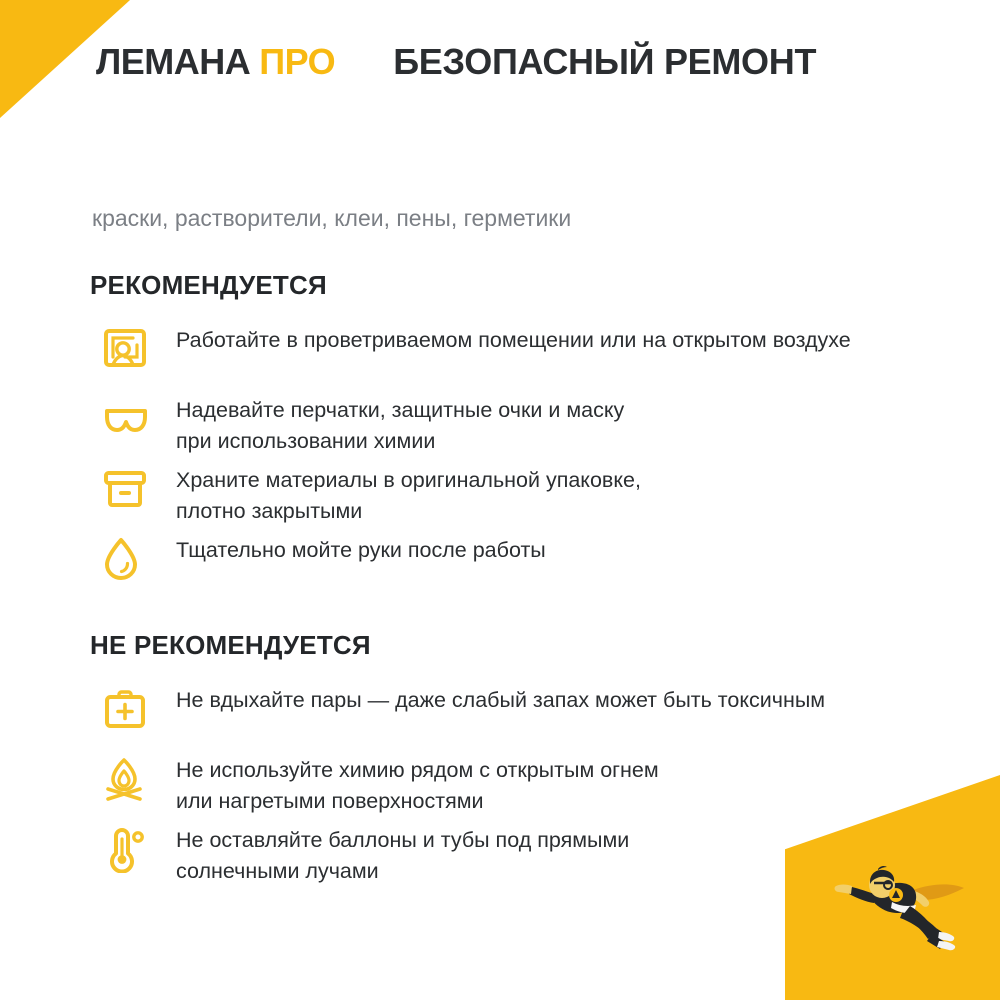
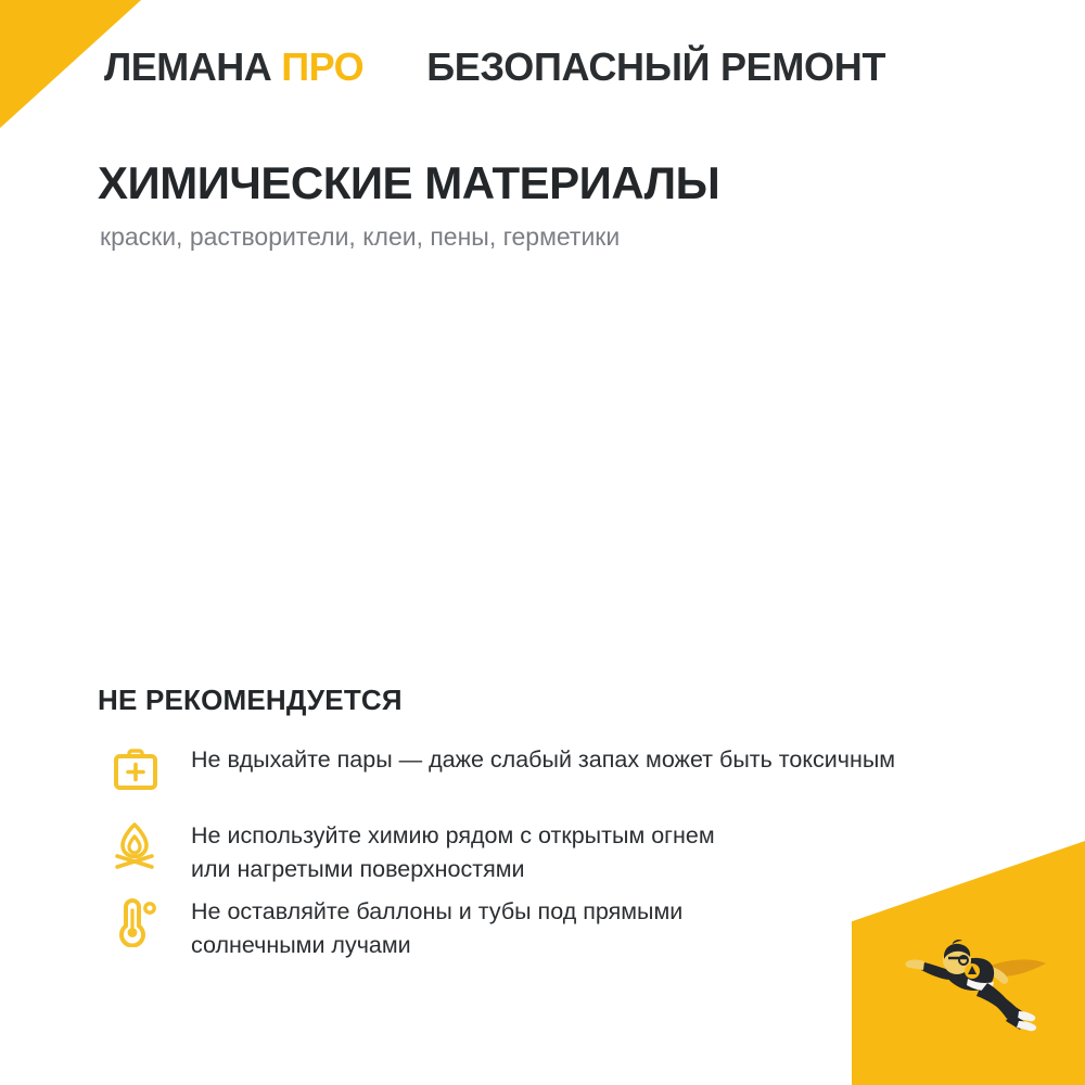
  ЛЕМАНА ПРО
  БЕЗОПАСНЫЙ РЕМОНТ
+ ХИМИЧЕСКИЕ МАТЕРИАЛЫ
  краски, растворители, клеи, пены, герметики
- РЕКОМЕНДУЕТСЯ
- Работайте в проветриваемом помещении или на открытом воздухе
- Надевайте перчатки, защитные очки и маску
- при использовании химии
- Храните материалы в оригинальной упаковке,
- плотно закрытыми
- Тщательно мойте руки после работы
  НЕ РЕКОМЕНДУЕТСЯ
  Не вдыхайте пары — даже слабый запах может быть токсичным
  Не используйте химию рядом с открытым огнем
  или нагретыми поверхностями
  Не оставляйте баллоны и тубы под прямыми
  солнечными лучами
